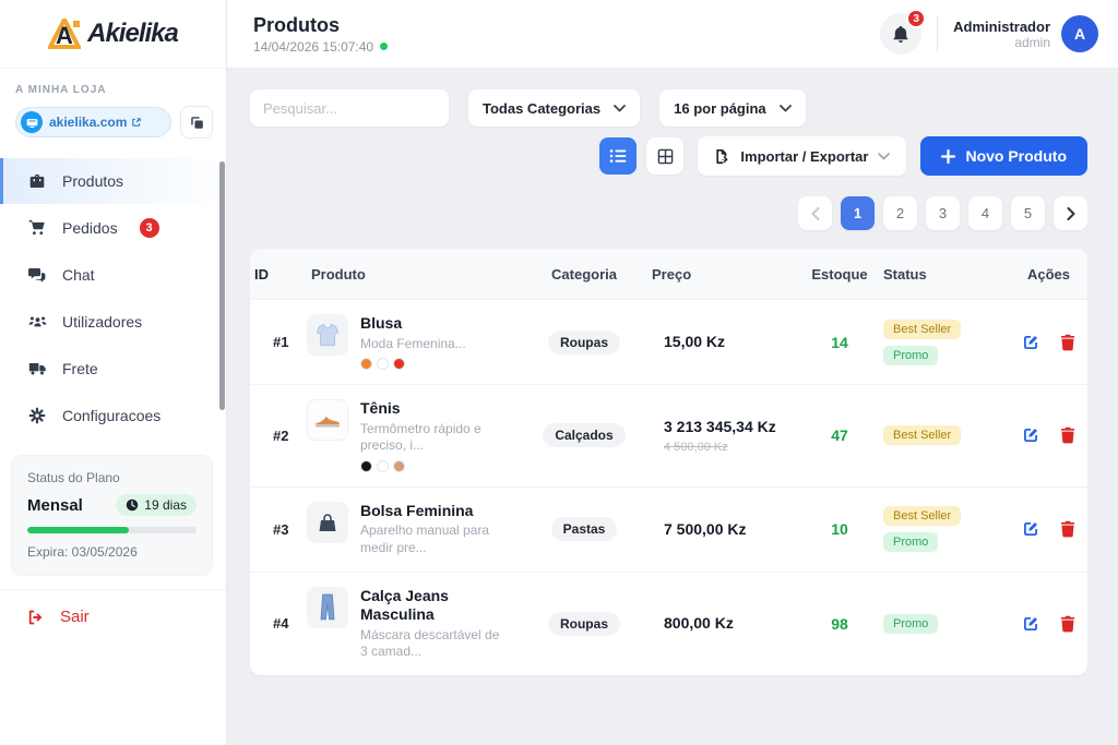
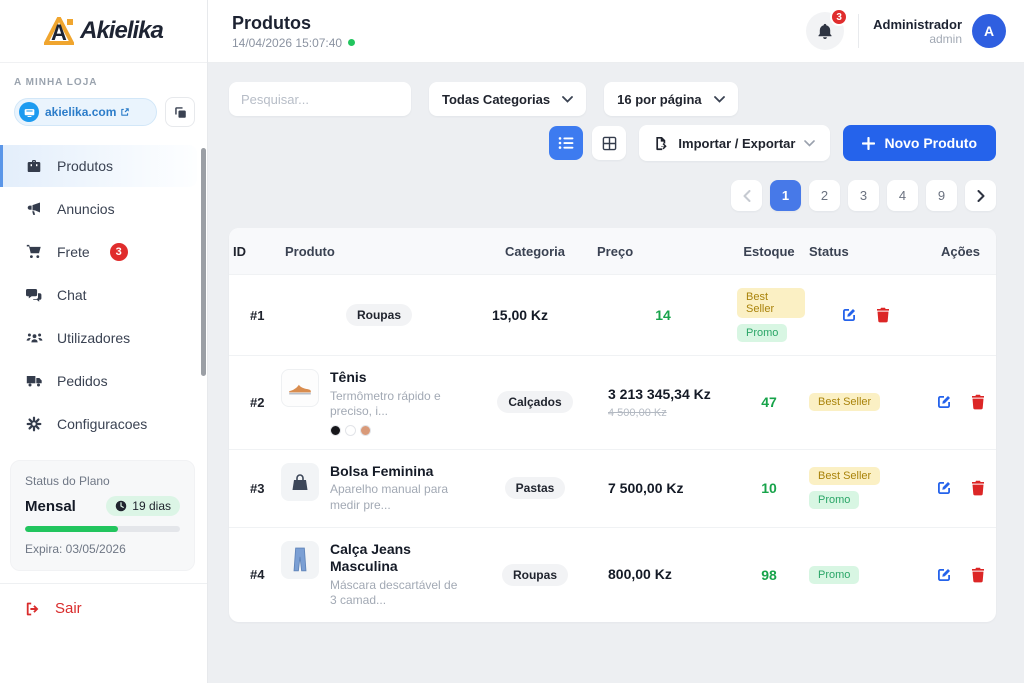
  A
  Akielika
  A MINHA LOJA
  akielika.com
  Produtos
+ Anuncios
- Pedidos
+ Frete
  3
  Chat
  Utilizadores
- Frete
+ Pedidos
  Configuracoes
  Status do Plano
  Mensal
  19 dias
  Expira: 03/05/2026
  Sair
  Produtos
  14/04/2026 15:07:40
  3
  Administrador
  admin
  A
  Pesquisar...
  Todas Categorias
  16 por página
  Importar / Exportar
  Novo Produto
  1
  2
  3
  4
- 5
+ 9
  ID
  Produto
  Categoria
  Preço
  Estoque
  Status
  Ações
  #1
- Blusa
- Moda Femenina...
  Roupas
  15,00 Kz
  14
  Best Seller
  Promo
  #2
  Tênis
  Termômetro rápido e preciso, i...
  Calçados
  3 213 345,34 Kz
  4 500,00 Kz
  47
  Best Seller
  #3
  Bolsa Feminina
  Aparelho manual para medir pre...
  Pastas
  7 500,00 Kz
  10
  Best Seller
  Promo
  #4
  Calça Jeans Masculina
  Máscara descartável de 3 camad...
  Roupas
  800,00 Kz
  98
  Promo
